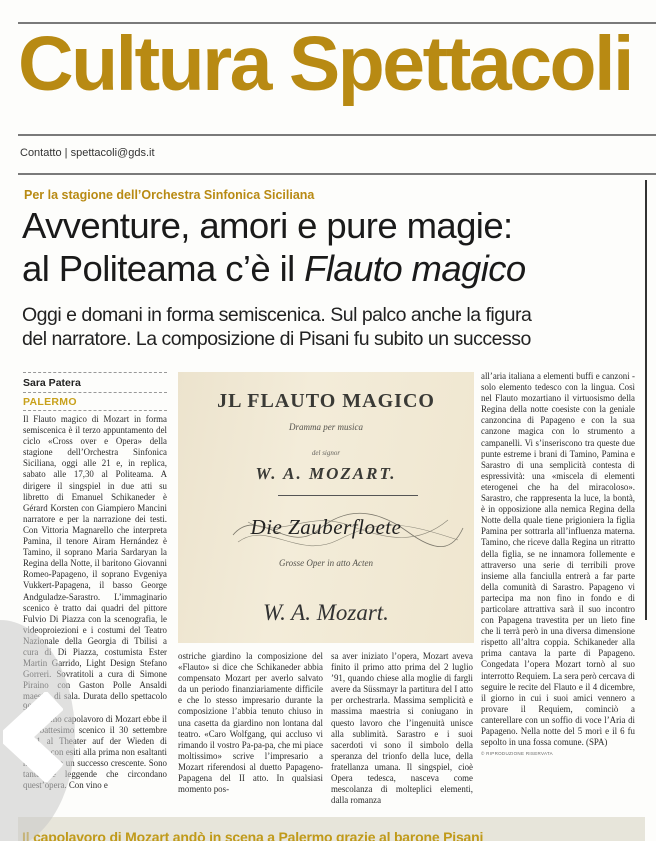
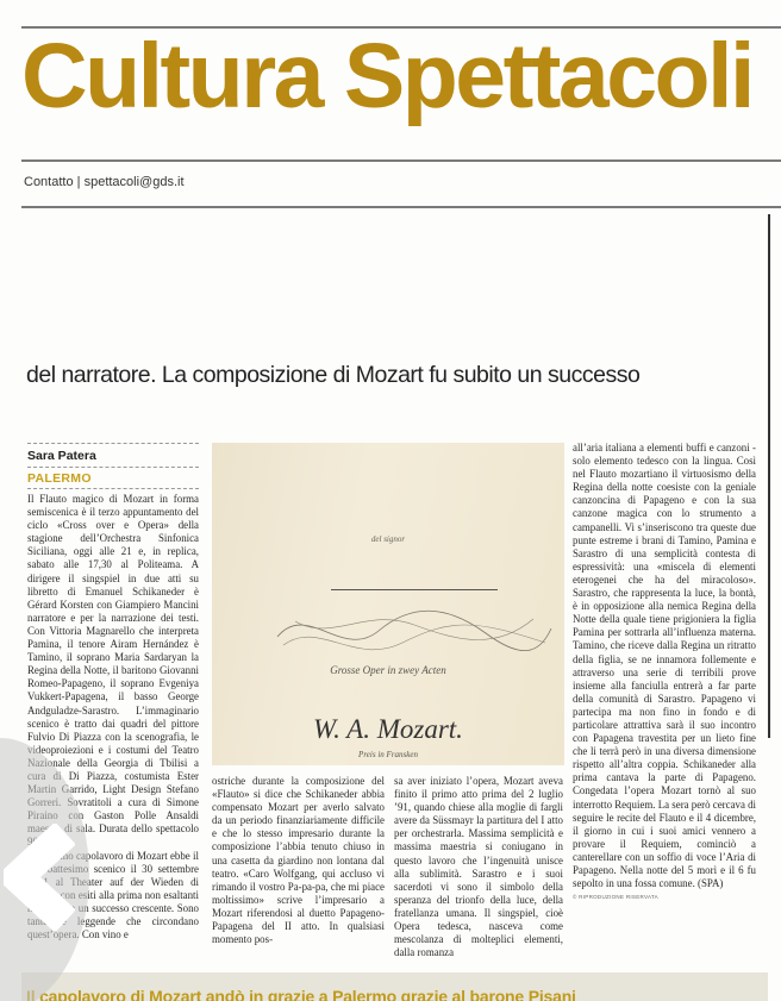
  Cultura Spettacoli
  Contatto | spettacoli@gds.it
- Per la stagione dell’Orchestra Sinfonica Siciliana
- Avventure, amori e pure magie:
- al Politeama c’è il Flauto magico
- Oggi e domani in forma semiscenica. Sul palco anche la figura
- del narratore. La composizione di Pisani fu subito un successo
+ del narratore. La composizione di Mozart fu subito un successo
  Sara Patera
  PALERMO
  Il Flauto magico di Mozart in forma semiscenica è il terzo appuntamento del ciclo «Cross over e Opera» della stagione dell’Orchestra Sinfonica Siciliana, oggi alle 21 e, in replica, sabato alle 17,30 al Politeama. A dirigere il singspiel in due atti su libretto di Emanuel Schikaneder è Gérard Korsten con Giampiero Mancini narratore e per la narrazione dei testi. Con Vittoria Magnarello che interpreta Pamina, il tenore Airam Hernández è Tamino, il soprano Maria Sardaryan la Regina della Notte, il baritono Giovanni Romeo-Papageno, il soprano Evgeniya Vukkert-Papagena, il basso George Andguladze-Sarastro. L’immaginario scenico è tratto dai quadri del pittore Fulvio Di Piazza con la scenografia, le videoproiezioni e i costumi del Teatro Nazionale della Georgia di Tbilisi a cura di Di Piazza, costumista Ester Martin Garrido, Light Design Stefano Gorreri. Sovratitoli a cura di Simone Piraino con Gaston Polle Ansaldi maes di sala. Durata dello spettacolo 9
  o capolavoro di Mozart ebbe il attesimo scenico il 30 settembre 1 al Theater auf der Wieden di con esiti alla prima non esaltanti un successo crescente. Sono tant leggende che circondano quest’opera. Con vino e
- JL FLAUTO MAGICO
- Dramma per musica
  del signor
- W. A. MOZART.
- Die Zauberfloete
- Grosse Oper in atto Acten
+ Grosse Oper in zwey Acten
  W. A. Mozart.
+ Preis in Fransken
- ostriche giardino la composizione del «Flauto» si dice che Schikaneder abbia compensato Mozart per averlo salvato da un periodo finanziariamente difficile e che lo stesso impresario durante la composizione l’abbia tenuto chiuso in una casetta da giardino non lontana dal teatro. «Caro Wolfgang, qui accluso vi rimando il vostro Pa-pa-pa, che mi piace moltissimo» scrive l’impresario a Mozart riferendosi al duetto Papageno-Papagena del II atto. In qualsiasi momento pos-
+ ostriche durante la composizione del «Flauto» si dice che Schikaneder abbia compensato Mozart per averlo salvato da un periodo finanziariamente difficile e che lo stesso impresario durante la composizione l’abbia tenuto chiuso in una casetta da giardino non lontana dal teatro. «Caro Wolfgang, qui accluso vi rimando il vostro Pa-pa-pa, che mi piace moltissimo» scrive l’impresario a Mozart riferendosi al duetto Papageno-Papagena del II atto. In qualsiasi momento pos-
  sa aver iniziato l’opera, Mozart aveva finito il primo atto prima del 2 luglio ’91, quando chiese alla moglie di fargli avere da Süssmayr la partitura del I atto per orchestrarla. Massima semplicità e massima maestria si coniugano in questo lavoro che l’ingenuità unisce alla sublimità. Sarastro e i suoi sacerdoti vi sono il simbolo della speranza del trionfo della luce, della fratellanza umana. Il singspiel, cioè Opera tedesca, nasceva come mescolanza di molteplici elementi, dalla romanza
  all’aria italiana a elementi buffi e canzoni - solo elemento tedesco con la lingua. Così nel Flauto mozartiano il virtuosismo della Regina della notte coesiste con la geniale canzoncina di Papageno e con la sua canzone magica con lo strumento a campanelli. Vi s’inseriscono tra queste due punte estreme i brani di Tamino, Pamina e Sarastro di una semplicità contesta di espressività: una «miscela di elementi eterogenei che ha del miracoloso». Sarastro, che rappresenta la luce, la bontà, è in opposizione alla nemica Regina della Notte della quale tiene prigioniera la figlia Pamina per sottrarla all’influenza materna. Tamino, che riceve dalla Regina un ritratto della figlia, se ne innamora follemente e attraverso una serie di terribili prove insieme alla fanciulla entrerà a far parte della comunità di Sarastro. Papageno vi partecipa ma non fino in fondo e di particolare attrattiva sarà il suo incontro con Papagena travestita per un lieto fine che li terrà però in una diversa dimensione rispetto all’altra coppia. Schikaneder alla prima cantava la parte di Papageno. Congedata l’opera Mozart tornò al suo interrotto Requiem. La sera però cercava di seguire le recite del Flauto e il 4 dicembre, il giorno in cui i suoi amici vennero a provare il Requiem, cominciò a canterellare con un soffio di voce l’Aria di Papageno. Nella notte del 5 morì e il 6 fu sepolto in una fossa comune. (SPA)
- Il capolavoro di Mozart andò in scena a Palermo grazie al barone Pisani
+ Il capolavoro di Mozart andò in grazie a Palermo grazie al barone Pisani
